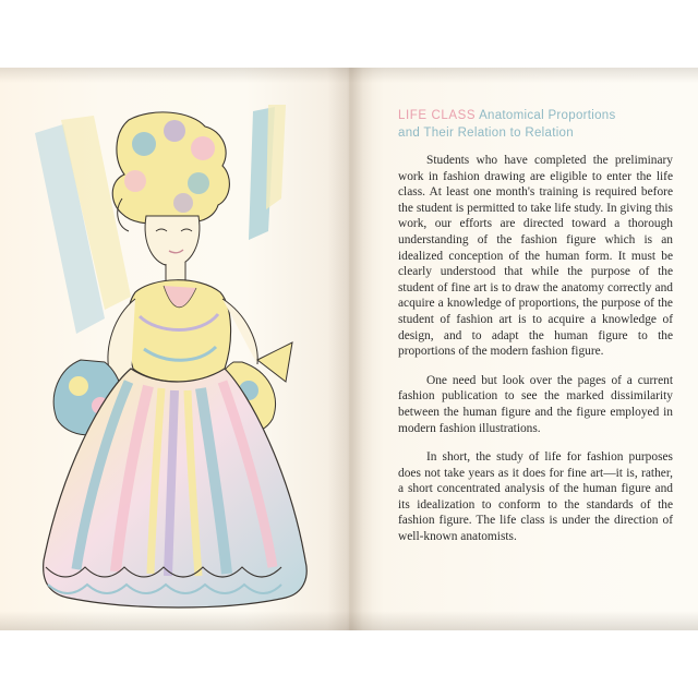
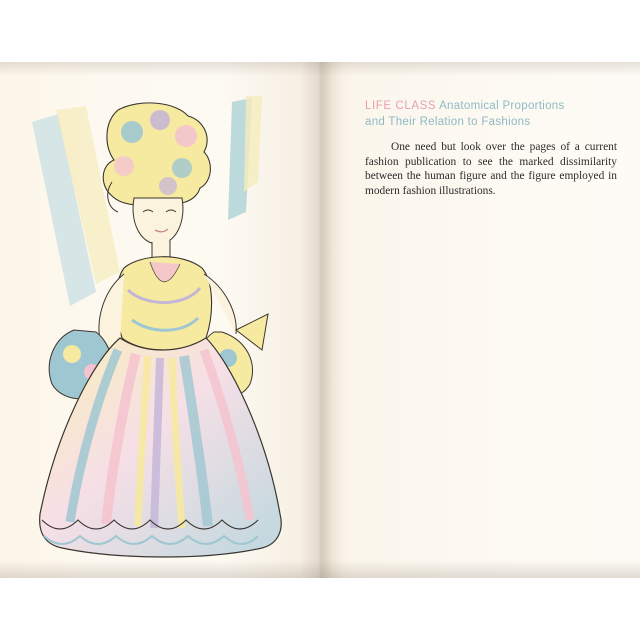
  LIFE CLASS Anatomical Proportions
- and Their Relation to Relation
+ and Their Relation to Fashions
- Students who have completed the preliminary work in fashion drawing are eligible to enter the life class. At least one month's training is required before the student is permitted to take life study. In giving this work, our efforts are directed toward a thorough understanding of the fashion figure which is an idealized conception of the human form. It must be clearly understood that while the purpose of the student of fine art is to draw the anatomy correctly and acquire a knowledge of proportions, the purpose of the student of fashion art is to acquire a knowledge of design, and to adapt the human figure to the proportions of the modern fashion figure.
  One need but look over the pages of a current fashion publication to see the marked dissimilarity between the human figure and the figure employed in modern fashion illustrations.
- In short, the study of life for fashion purposes does not take years as it does for fine art—it is, rather, a short concentrated analysis of the human figure and its idealization to conform to the standards of the fashion figure. The life class is under the direction of well-known anatomists.
